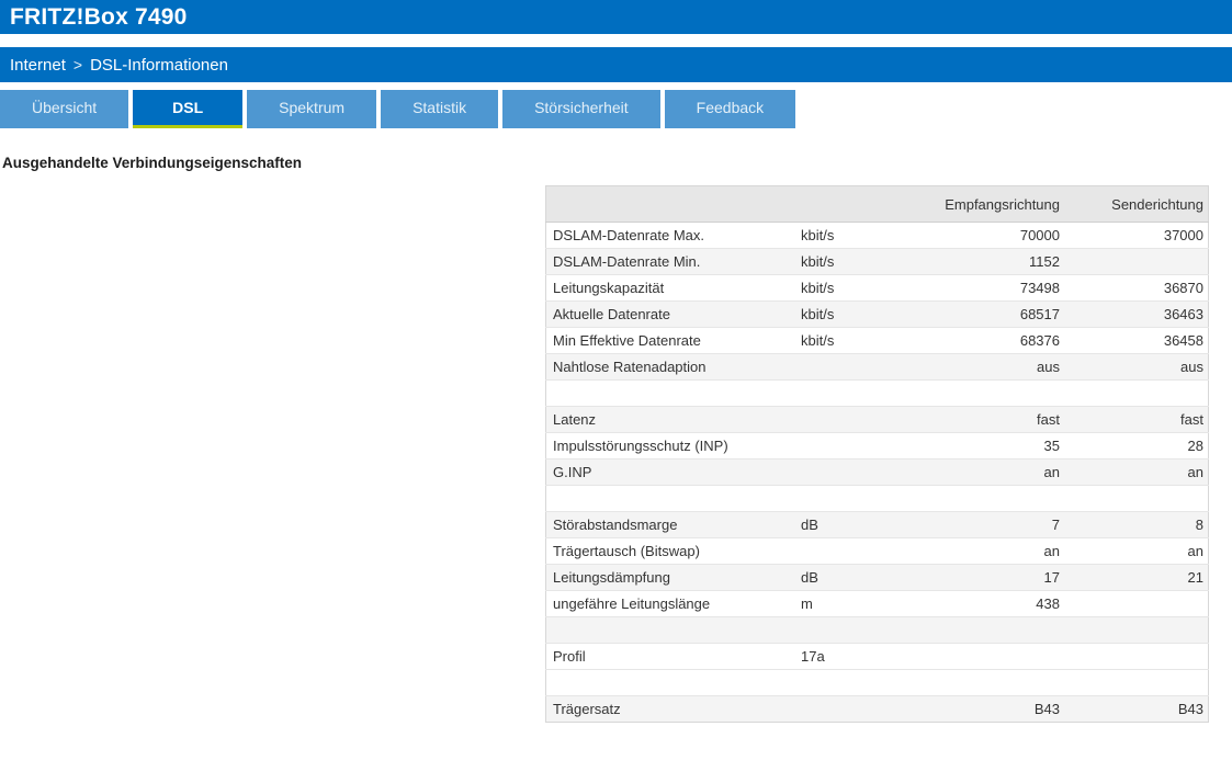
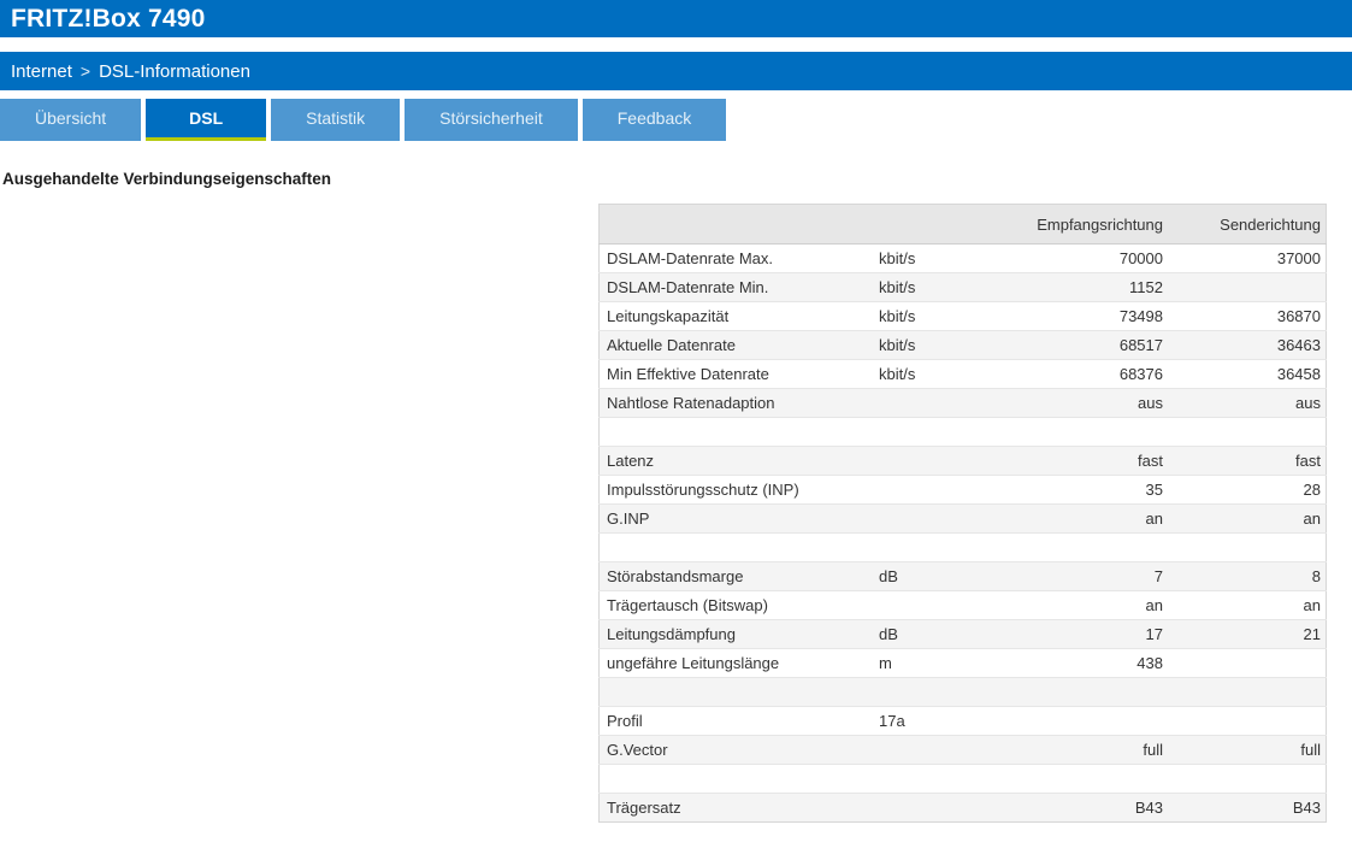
  FRITZ!Box 7490
  Internet
  >
  DSL-Informationen
  Übersicht
  DSL
- Spektrum
  Statistik
  Störsicherheit
  Feedback
  Ausgehandelte Verbindungseigenschaften
  		Empfangsrichtung	Senderichtung
  DSLAM-Datenrate Max.	kbit/s	70000	37000
  DSLAM-Datenrate Min.	kbit/s	1152
  Leitungskapazität	kbit/s	73498	36870
  Aktuelle Datenrate	kbit/s	68517	36463
  Min Effektive Datenrate	kbit/s	68376	36458
  Nahtlose Ratenadaption		aus	aus
  Latenz		fast	fast
  Impulsstörungsschutz (INP)		35	28
  G.INP		an	an
  Störabstandsmarge	dB	7	8
  Trägertausch (Bitswap)		an	an
  Leitungsdämpfung	dB	17	21
  ungefähre Leitungslänge	m	438
  Profil	17a
+ G.Vector		full	full
  Trägersatz		B43	B43
